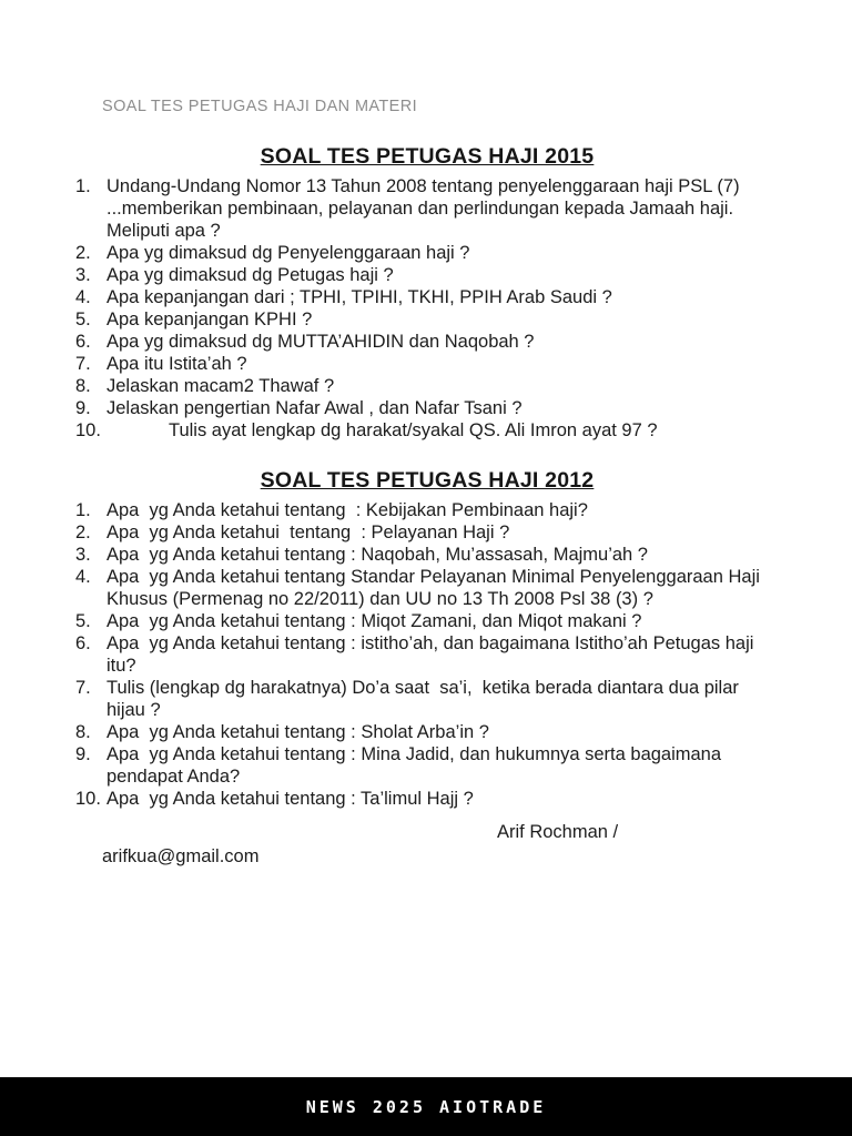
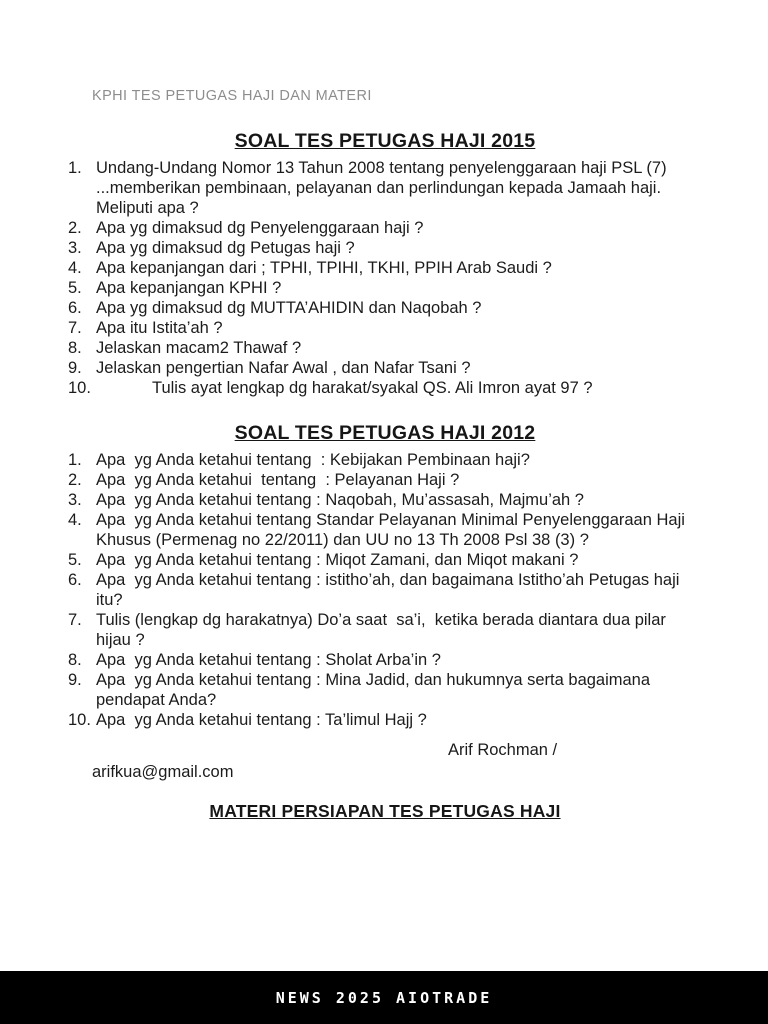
- SOAL TES PETUGAS HAJI DAN MATERI
+ KPHI TES PETUGAS HAJI DAN MATERI
  SOAL TES PETUGAS HAJI 2015
  1.
  Undang-Undang Nomor 13 Tahun 2008 tentang penyelenggaraan haji PSL (7) ...memberikan pembinaan, pelayanan dan perlindungan kepada Jamaah haji. Meliputi apa ?
  2.
  Apa yg dimaksud dg Penyelenggaraan haji ?
  3.
  Apa yg dimaksud dg Petugas haji ?
  4.
  Apa kepanjangan dari ; TPHI, TPIHI, TKHI, PPIH Arab Saudi ?
  5.
  Apa kepanjangan KPHI ?
  6.
  Apa yg dimaksud dg MUTTA’AHIDIN dan Naqobah ?
  7.
  Apa itu Istita’ah ?
  8.
  Jelaskan macam2 Thawaf ?
  9.
  Jelaskan pengertian Nafar Awal , dan Nafar Tsani ?
  10.
  Tulis ayat lengkap dg harakat/syakal QS. Ali Imron ayat 97 ?
  SOAL TES PETUGAS HAJI 2012
  1.
  Apa yg Anda ketahui tentang : Kebijakan Pembinaan haji?
  2.
  Apa yg Anda ketahui tentang : Pelayanan Haji ?
  3.
  Apa yg Anda ketahui tentang : Naqobah, Mu’assasah, Majmu’ah ?
  4.
  Apa yg Anda ketahui tentang Standar Pelayanan Minimal Penyelenggaraan Haji Khusus (Permenag no 22/2011) dan UU no 13 Th 2008 Psl 38 (3) ?
  5.
  Apa yg Anda ketahui tentang : Miqot Zamani, dan Miqot makani ?
  6.
  Apa yg Anda ketahui tentang : istitho’ah, dan bagaimana Istitho’ah Petugas haji itu?
  7.
  Tulis (lengkap dg harakatnya) Do’a saat sa’i, ketika berada diantara dua pilar hijau ?
  8.
  Apa yg Anda ketahui tentang : Sholat Arba’in ?
  9.
  Apa yg Anda ketahui tentang : Mina Jadid, dan hukumnya serta bagaimana pendapat Anda?
  10.
  Apa yg Anda ketahui tentang : Ta’limul Hajj ?
  Arif Rochman /
  arifkua@gmail.com
+ MATERI PERSIAPAN TES PETUGAS HAJI
  NEWS 2025 AIOTRADE
